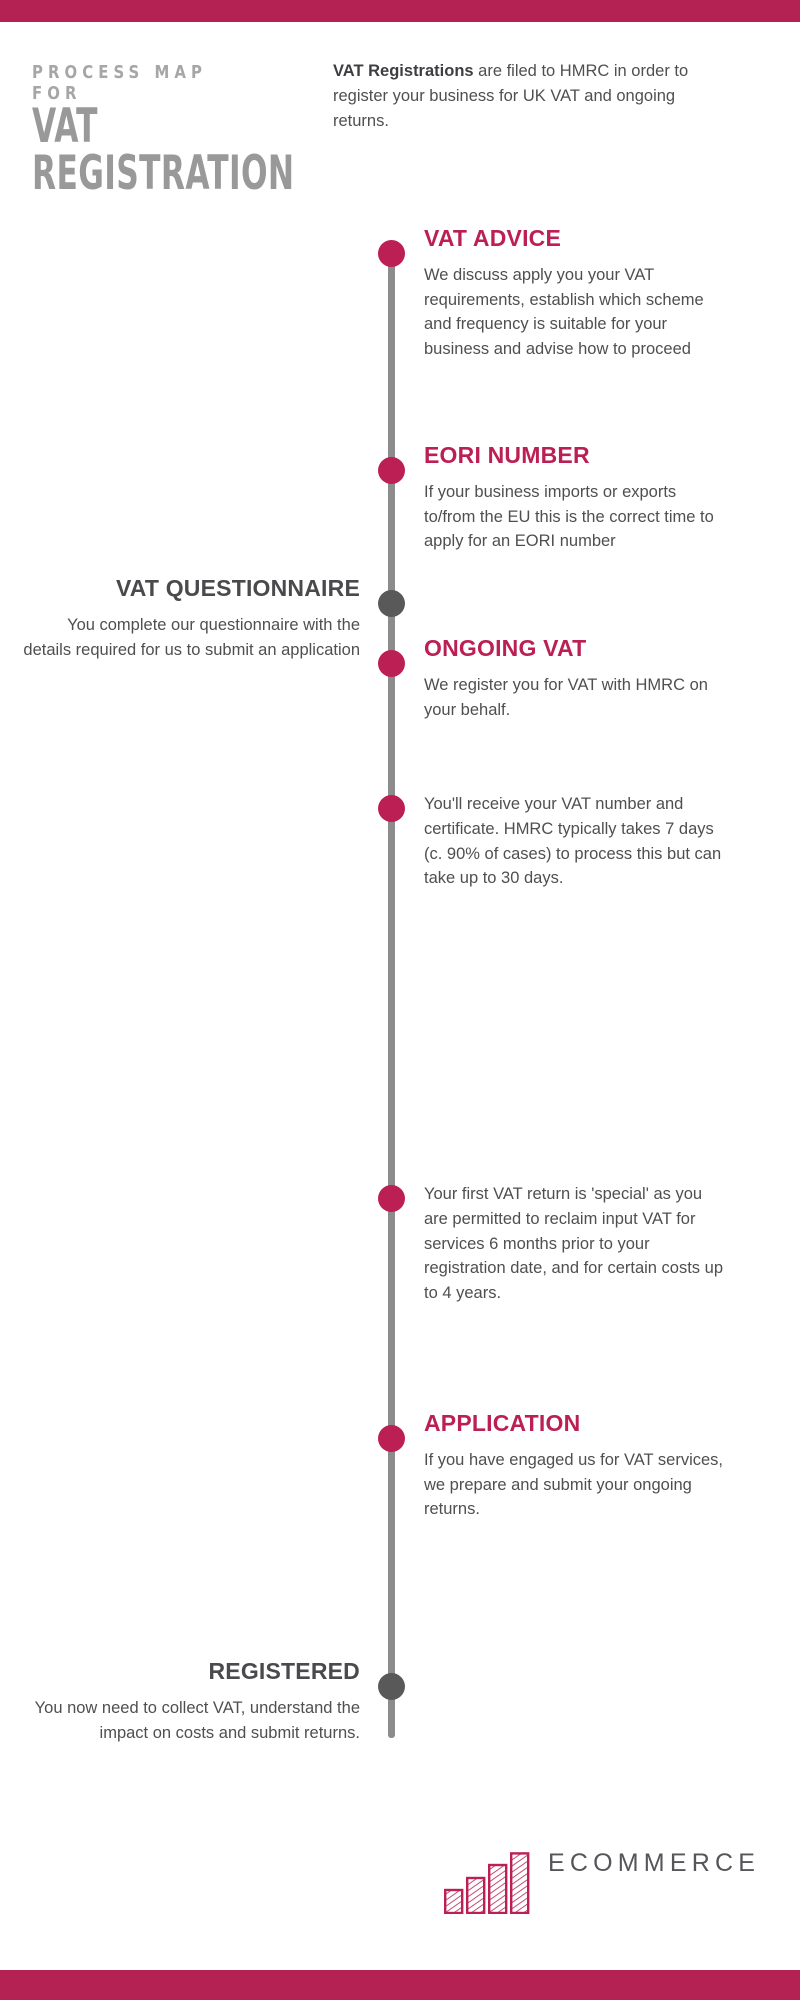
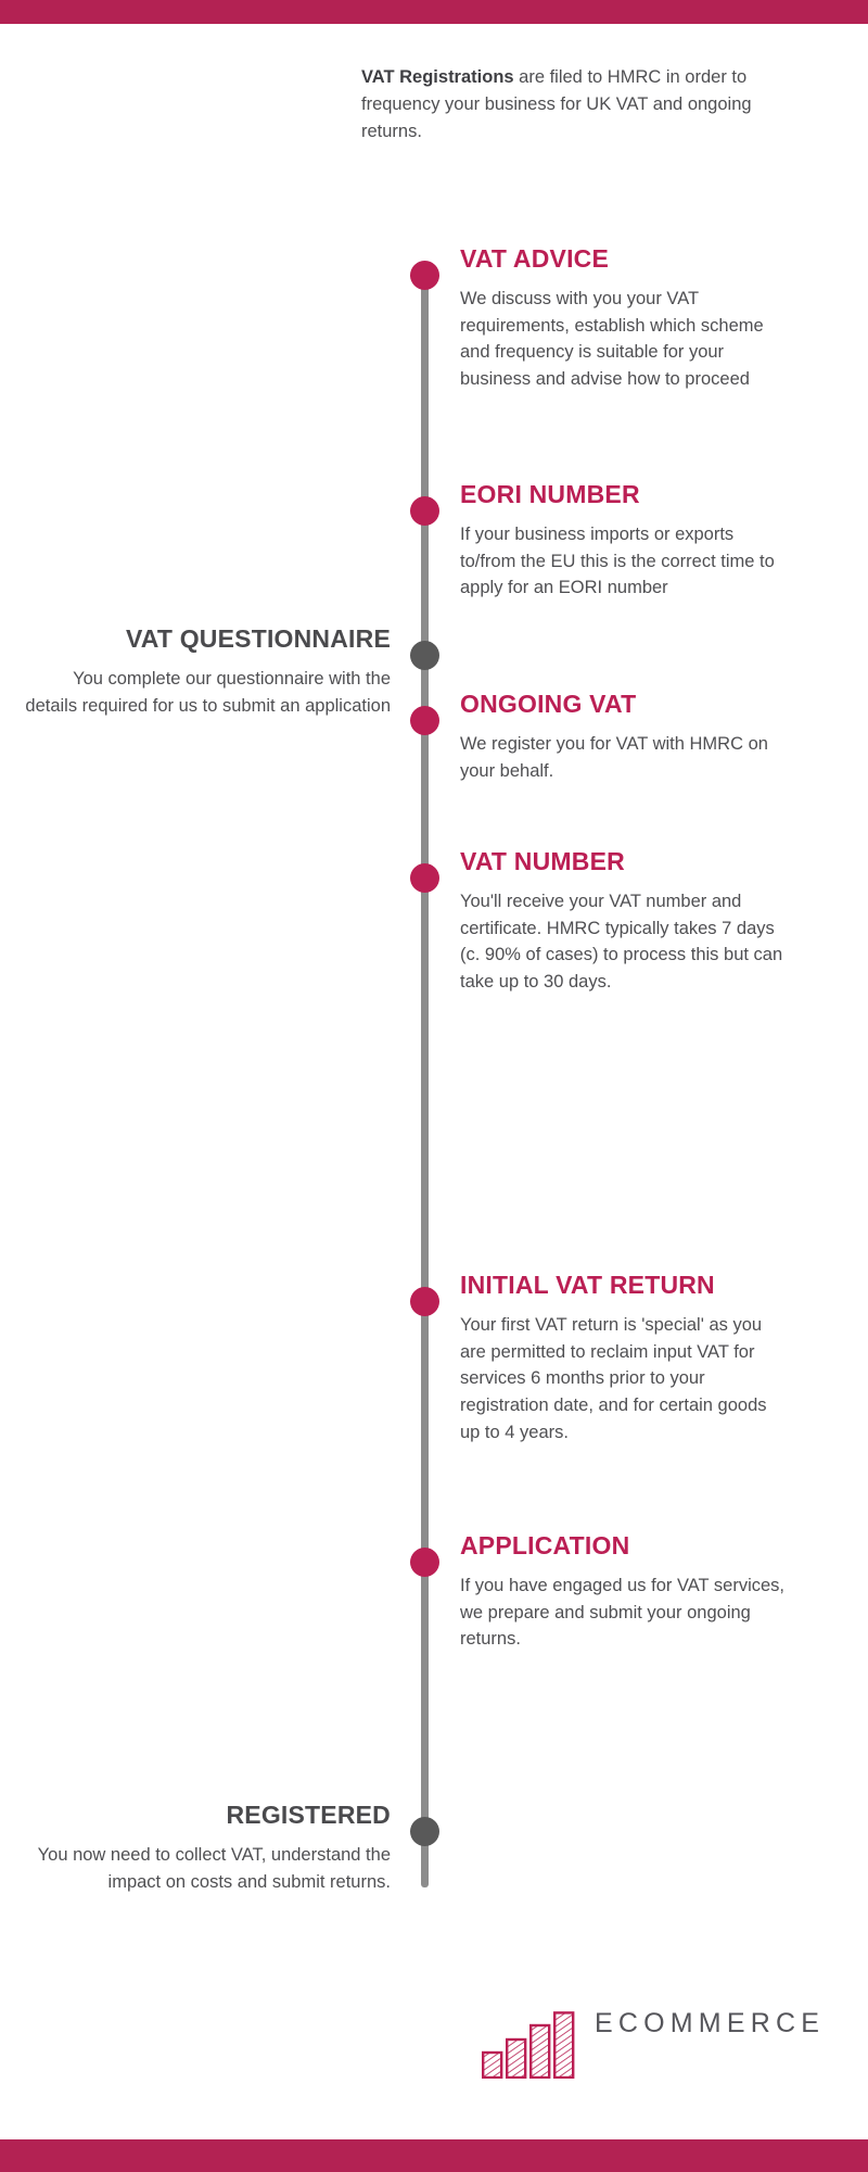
- PROCESS MAP FOR
- VAT
- REGISTRATION
- VAT Registrations are filed to HMRC in order to register your business for UK VAT and ongoing returns.
+ VAT Registrations are filed to HMRC in order to frequency your business for UK VAT and ongoing returns.
  VAT ADVICE
- We discuss apply you your VAT requirements, establish which scheme and frequency is suitable for your business and advise how to proceed
+ We discuss with you your VAT requirements, establish which scheme and frequency is suitable for your business and advise how to proceed
  EORI NUMBER
  If your business imports or exports to/from the EU this is the correct time to apply for an EORI number
  VAT QUESTIONNAIRE
  You complete our questionnaire with the details required for us to submit an application
  ONGOING VAT
  We register you for VAT with HMRC on your behalf.
+ VAT NUMBER
  You'll receive your VAT number and certificate. HMRC typically takes 7 days (c. 90% of cases) to process this but can take up to 30 days.
+ INITIAL VAT RETURN
- Your first VAT return is 'special' as you are permitted to reclaim input VAT for services 6 months prior to your registration date, and for certain costs up to 4 years.
+ Your first VAT return is 'special' as you are permitted to reclaim input VAT for services 6 months prior to your registration date, and for certain goods up to 4 years.
  APPLICATION
  If you have engaged us for VAT services, we prepare and submit your ongoing returns.
  REGISTERED
  You now need to collect VAT, understand the impact on costs and submit returns.
  ECOMMERCE
